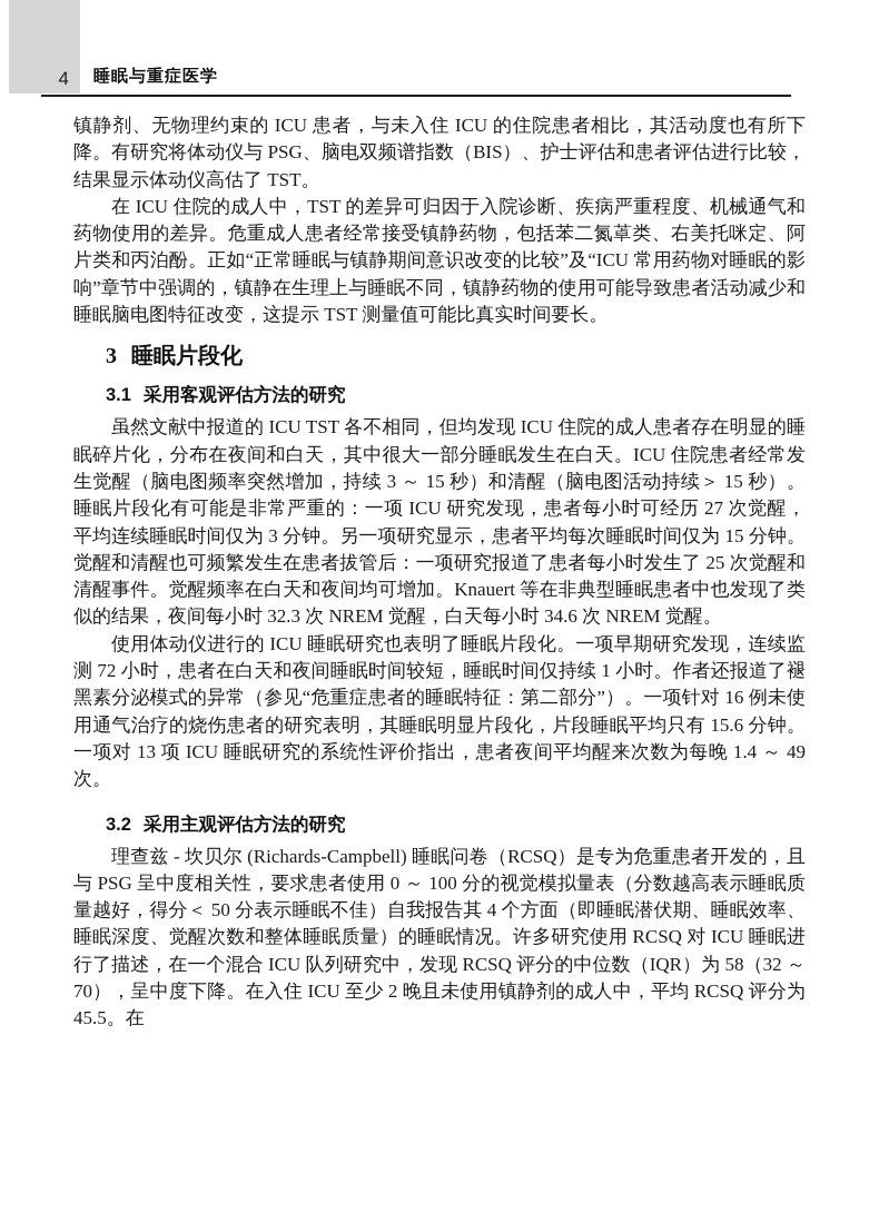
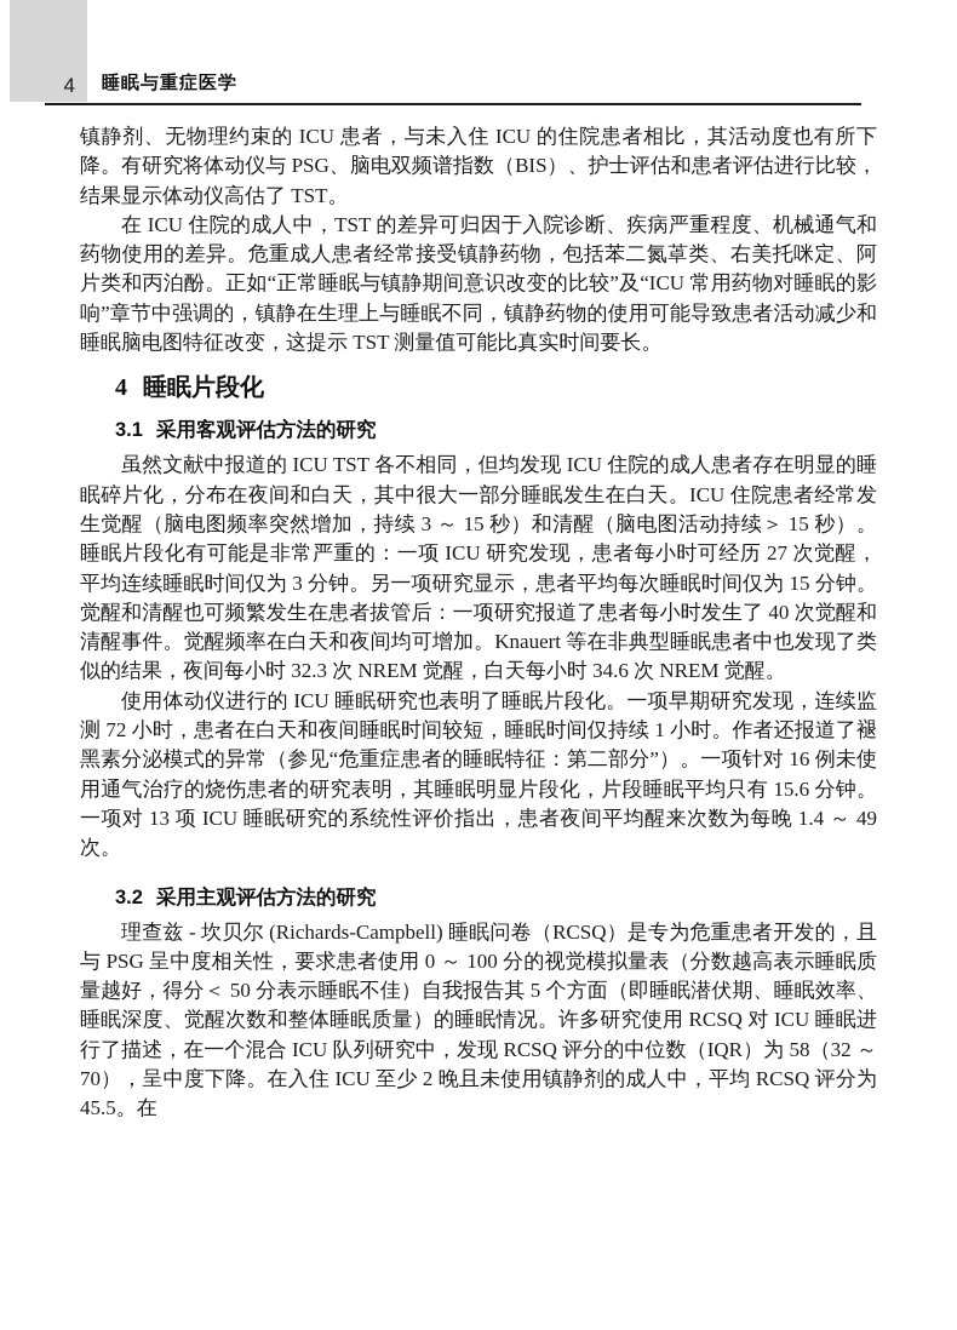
  4
  睡眠与重症医学
  镇静剂、无物理约束的 ICU 患者，与未入住 ICU 的住院患者相比，其活动度也有所下降。有研究将体动仪与 PSG、脑电双频谱指数（BIS）、护士评估和患者评估进行比较，结果显示体动仪高估了 TST。
  在 ICU 住院的成人中，TST 的差异可归因于入院诊断、疾病严重程度、机械通气和药物使用的差异。危重成人患者经常接受镇静药物，包括苯二氮䓬类、右美托咪定、阿片类和丙泊酚。正如“正常睡眠与镇静期间意识改变的比较”及“ICU 常用药物对睡眠的影响”章节中强调的，镇静在生理上与睡眠不同，镇静药物的使用可能导致患者活动减少和睡眠脑电图特征改变，这提示 TST 测量值可能比真实时间要长。
- 3 睡眠片段化
+ 4 睡眠片段化
  3.1 采用客观评估方法的研究
- 虽然文献中报道的 ICU TST 各不相同，但均发现 ICU 住院的成人患者存在明显的睡眠碎片化，分布在夜间和白天，其中很大一部分睡眠发生在白天。ICU 住院患者经常发生觉醒（脑电图频率突然增加，持续 3 ～ 15 秒）和清醒（脑电图活动持续＞ 15 秒）。睡眠片段化有可能是非常严重的：一项 ICU 研究发现，患者每小时可经历 27 次觉醒，平均连续睡眠时间仅为 3 分钟。另一项研究显示，患者平均每次睡眠时间仅为 15 分钟。觉醒和清醒也可频繁发生在患者拔管后：一项研究报道了患者每小时发生了 25 次觉醒和清醒事件。觉醒频率在白天和夜间均可增加。Knauert 等在非典型睡眠患者中也发现了类似的结果，夜间每小时 32.3 次 NREM 觉醒，白天每小时 34.6 次 NREM 觉醒。
+ 虽然文献中报道的 ICU TST 各不相同，但均发现 ICU 住院的成人患者存在明显的睡眠碎片化，分布在夜间和白天，其中很大一部分睡眠发生在白天。ICU 住院患者经常发生觉醒（脑电图频率突然增加，持续 3 ～ 15 秒）和清醒（脑电图活动持续＞ 15 秒）。睡眠片段化有可能是非常严重的：一项 ICU 研究发现，患者每小时可经历 27 次觉醒，平均连续睡眠时间仅为 3 分钟。另一项研究显示，患者平均每次睡眠时间仅为 15 分钟。觉醒和清醒也可频繁发生在患者拔管后：一项研究报道了患者每小时发生了 40 次觉醒和清醒事件。觉醒频率在白天和夜间均可增加。Knauert 等在非典型睡眠患者中也发现了类似的结果，夜间每小时 32.3 次 NREM 觉醒，白天每小时 34.6 次 NREM 觉醒。
  使用体动仪进行的 ICU 睡眠研究也表明了睡眠片段化。一项早期研究发现，连续监测 72 小时，患者在白天和夜间睡眠时间较短，睡眠时间仅持续 1 小时。作者还报道了褪黑素分泌模式的异常（参见“危重症患者的睡眠特征：第二部分”）。一项针对 16 例未使用通气治疗的烧伤患者的研究表明，其睡眠明显片段化，片段睡眠平均只有 15.6 分钟。一项对 13 项 ICU 睡眠研究的系统性评价指出，患者夜间平均醒来次数为每晚 1.4 ～ 49 次。
  3.2 采用主观评估方法的研究
- 理查兹 - 坎贝尔 (Richards-Campbell) 睡眠问卷（RCSQ）是专为危重患者开发的，且与 PSG 呈中度相关性，要求患者使用 0 ～ 100 分的视觉模拟量表（分数越高表示睡眠质量越好，得分＜ 50 分表示睡眠不佳）自我报告其 4 个方面（即睡眠潜伏期、睡眠效率、睡眠深度、觉醒次数和整体睡眠质量）的睡眠情况。许多研究使用 RCSQ 对 ICU 睡眠进行了描述，在一个混合 ICU 队列研究中，发现 RCSQ 评分的中位数（IQR）为 58（32 ～ 70），呈中度下降。在入住 ICU 至少 2 晚且未使用镇静剂的成人中，平均 RCSQ 评分为 45.5。在
+ 理查兹 - 坎贝尔 (Richards-Campbell) 睡眠问卷（RCSQ）是专为危重患者开发的，且与 PSG 呈中度相关性，要求患者使用 0 ～ 100 分的视觉模拟量表（分数越高表示睡眠质量越好，得分＜ 50 分表示睡眠不佳）自我报告其 5 个方面（即睡眠潜伏期、睡眠效率、睡眠深度、觉醒次数和整体睡眠质量）的睡眠情况。许多研究使用 RCSQ 对 ICU 睡眠进行了描述，在一个混合 ICU 队列研究中，发现 RCSQ 评分的中位数（IQR）为 58（32 ～ 70），呈中度下降。在入住 ICU 至少 2 晚且未使用镇静剂的成人中，平均 RCSQ 评分为 45.5。在
